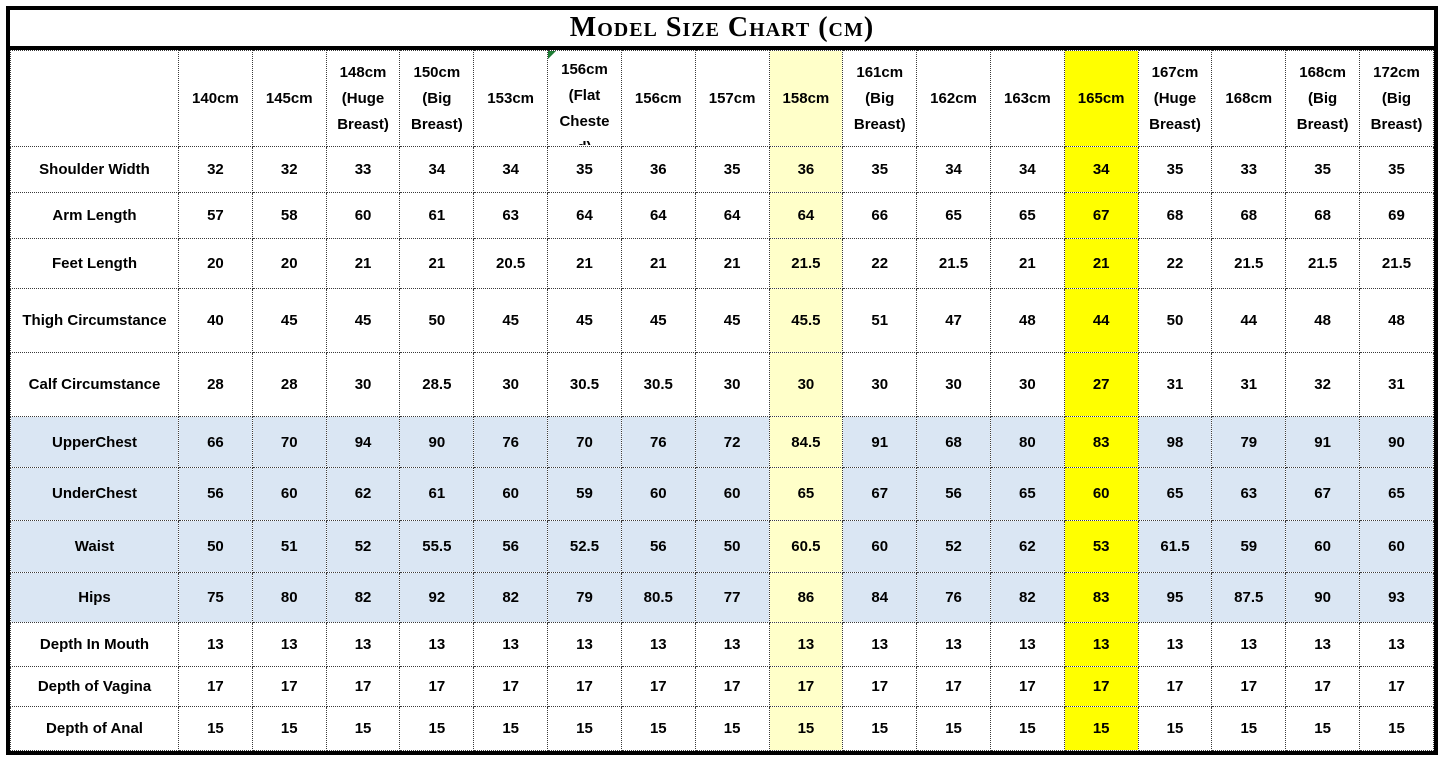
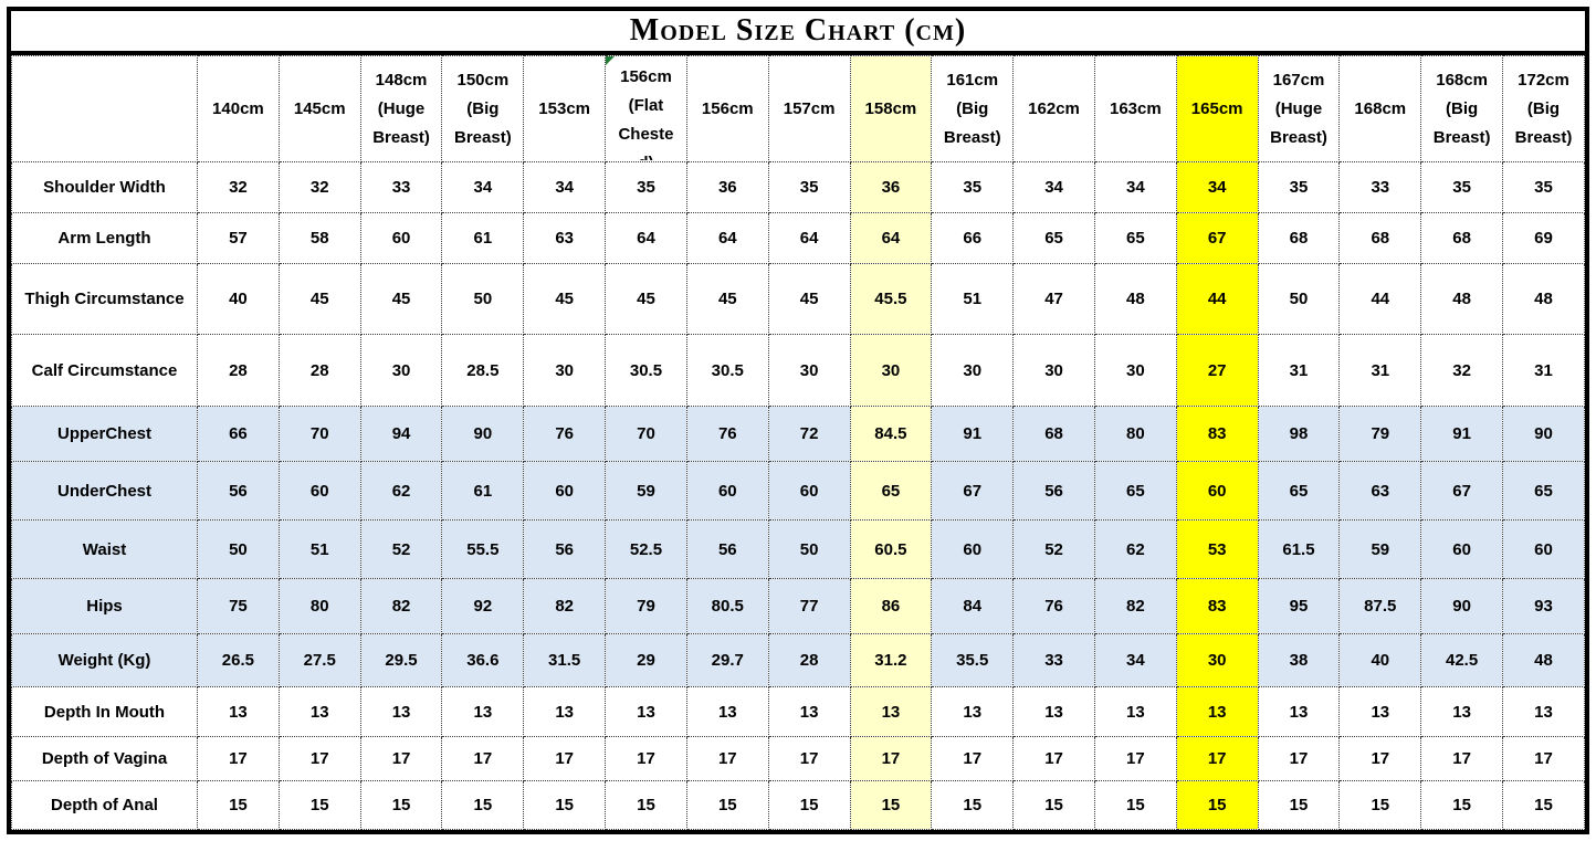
  Model Size Chart (cm)
  	140cm	145cm	148cm(HugeBreast)	150cm(BigBreast)	153cm	156cm(FlatCheste	156cm	157cm	158cm	161cm(BigBreast)	162cm	163cm	165cm	167cm(HugeBreast)	168cm	168cm(BigBreast)	172cm(BigBreast)
  Shoulder Width	32	32	33	34	34	35	36	35	36	35	34	34	34	35	33	35	35
  Arm Length	57	58	60	61	63	64	64	64	64	66	65	65	67	68	68	68	69
- Feet Length	20	20	21	21	20.5	21	21	21	21.5	22	21.5	21	21	22	21.5	21.5	21.5
  Thigh Circumstance	40	45	45	50	45	45	45	45	45.5	51	47	48	44	50	44	48	48
  Calf Circumstance	28	28	30	28.5	30	30.5	30.5	30	30	30	30	30	27	31	31	32	31
  UpperChest	66	70	94	90	76	70	76	72	84.5	91	68	80	83	98	79	91	90
  UnderChest	56	60	62	61	60	59	60	60	65	67	56	65	60	65	63	67	65
  Waist	50	51	52	55.5	56	52.5	56	50	60.5	60	52	62	53	61.5	59	60	60
  Hips	75	80	82	92	82	79	80.5	77	86	84	76	82	83	95	87.5	90	93
+ Weight (Kg)	26.5	27.5	29.5	36.6	31.5	29	29.7	28	31.2	35.5	33	34	30	38	40	42.5	48
  Depth In Mouth	13	13	13	13	13	13	13	13	13	13	13	13	13	13	13	13	13
  Depth of Vagina	17	17	17	17	17	17	17	17	17	17	17	17	17	17	17	17	17
  Depth of Anal	15	15	15	15	15	15	15	15	15	15	15	15	15	15	15	15	15
